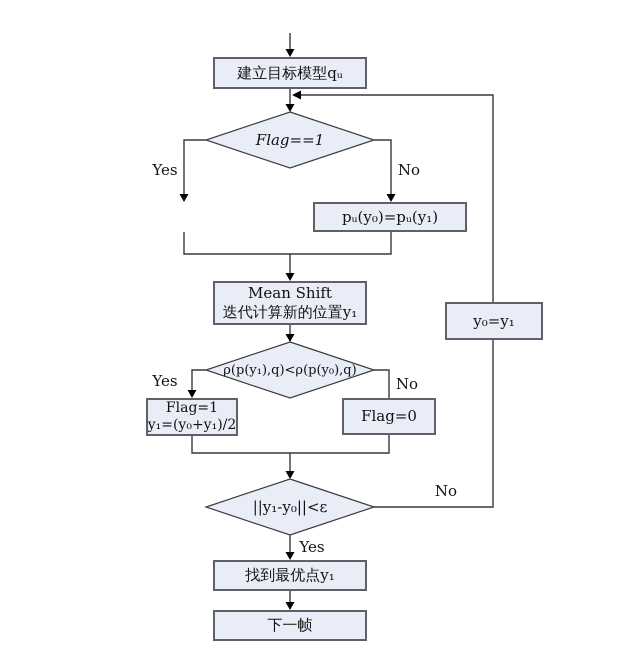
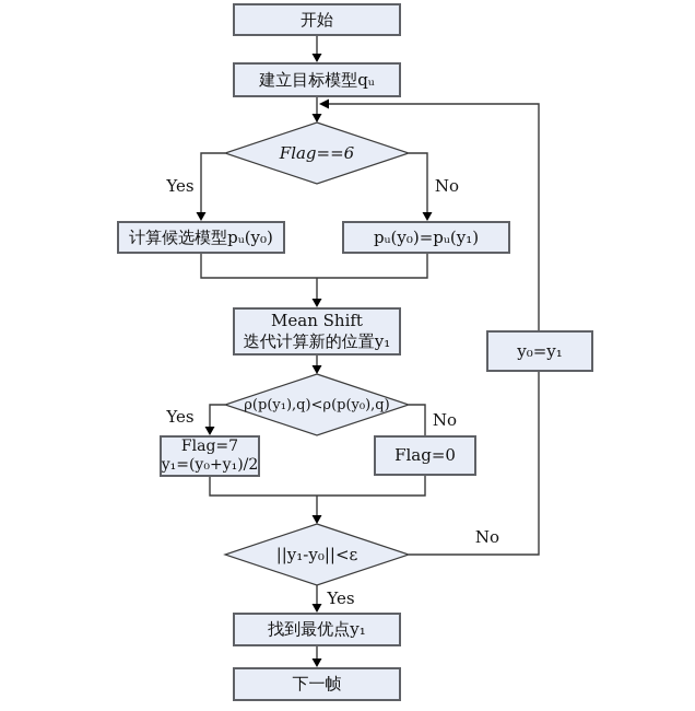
+ 开始
  建立目标模型qᵤ
+ 计算候选模型pᵤ(y₀)
  pᵤ(y₀)=pᵤ(y₁)
  Mean Shift
  迭代计算新的位置y₁
- Flag=1
+ Flag=7
  y₁=(y₀+y₁)/2
  Flag=0
  y₀=y₁
  找到最优点y₁
  下一帧
- Flag==1
+ Flag==6
  ρ(p(y₁),q)<ρ(p(y₀),q)
  ||y₁-y₀||<ε
  Yes
  No
  Yes
  No
  No
  Yes
